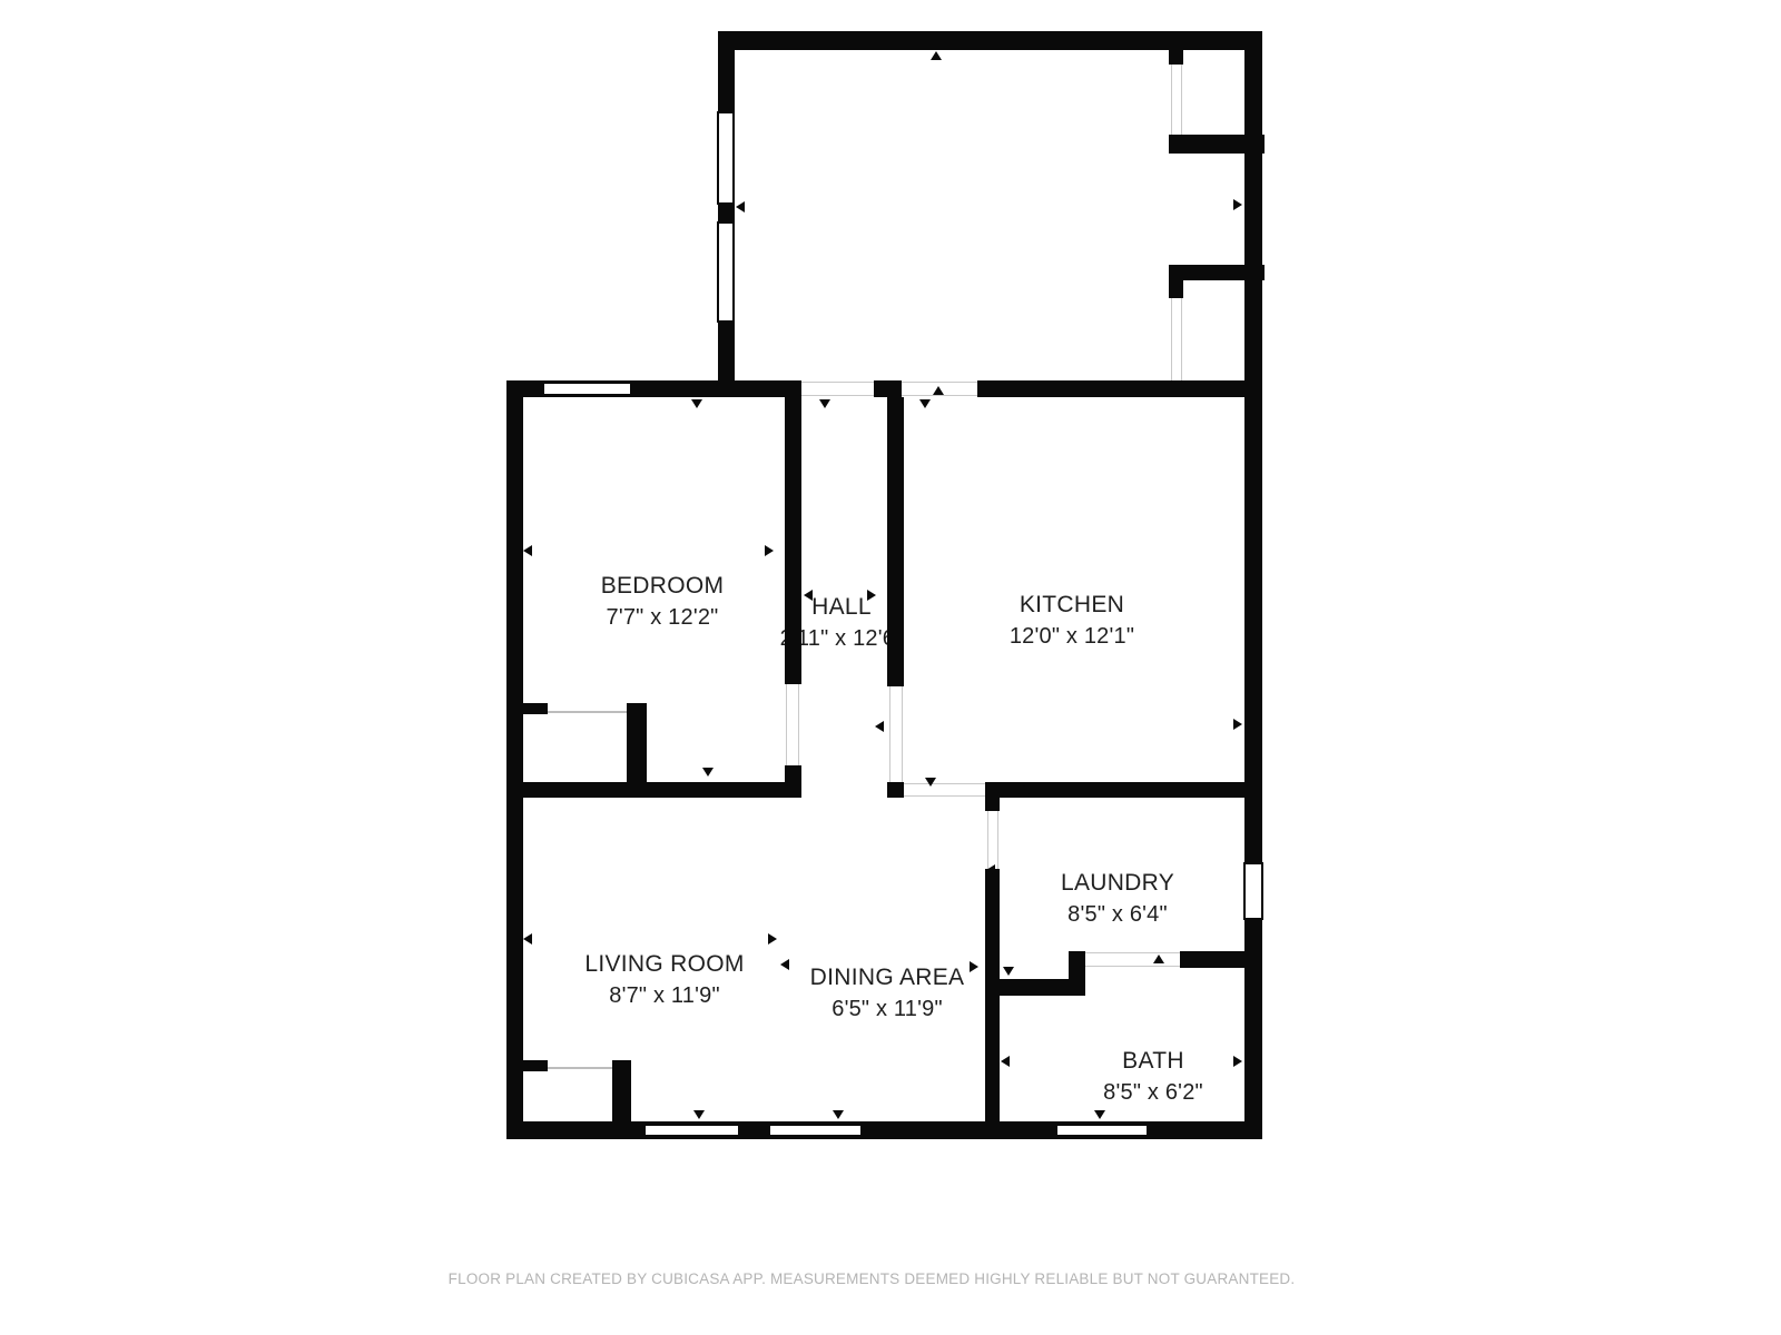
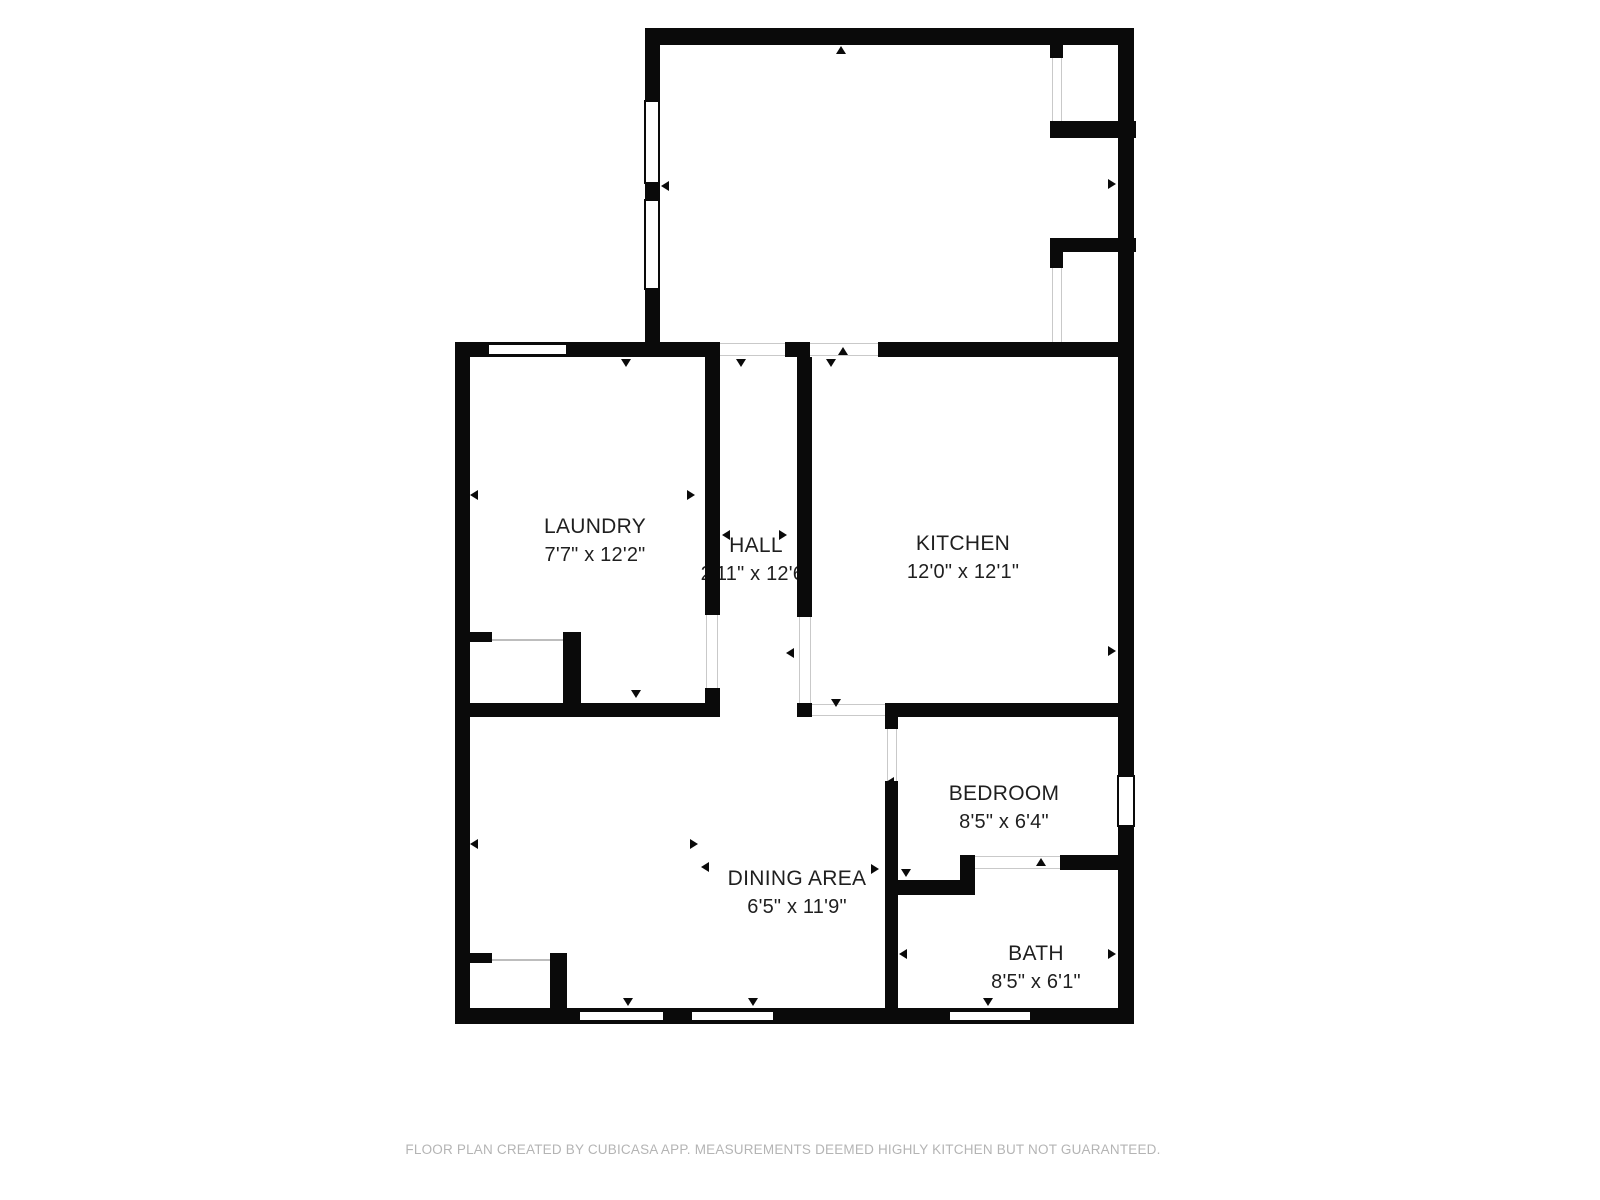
- BEDROOM
+ LAUNDRY
  7'7" x 12'2"
  HALL
  KITCHEN
  12'0" x 12'1"
- LIVING ROOM
- 8'7" x 11'9"
  DINING AREA
  6'5" x 11'9"
- LAUNDRY
+ BEDROOM
  8'5" x 6'4"
  BATH
- 8'5" x 6'2"
+ 8'5" x 6'1"
- FLOOR PLAN CREATED BY CUBICASA APP. MEASUREMENTS DEEMED HIGHLY RELIABLE BUT NOT GUARANTEED.
+ FLOOR PLAN CREATED BY CUBICASA APP. MEASUREMENTS DEEMED HIGHLY KITCHEN BUT NOT GUARANTEED.
